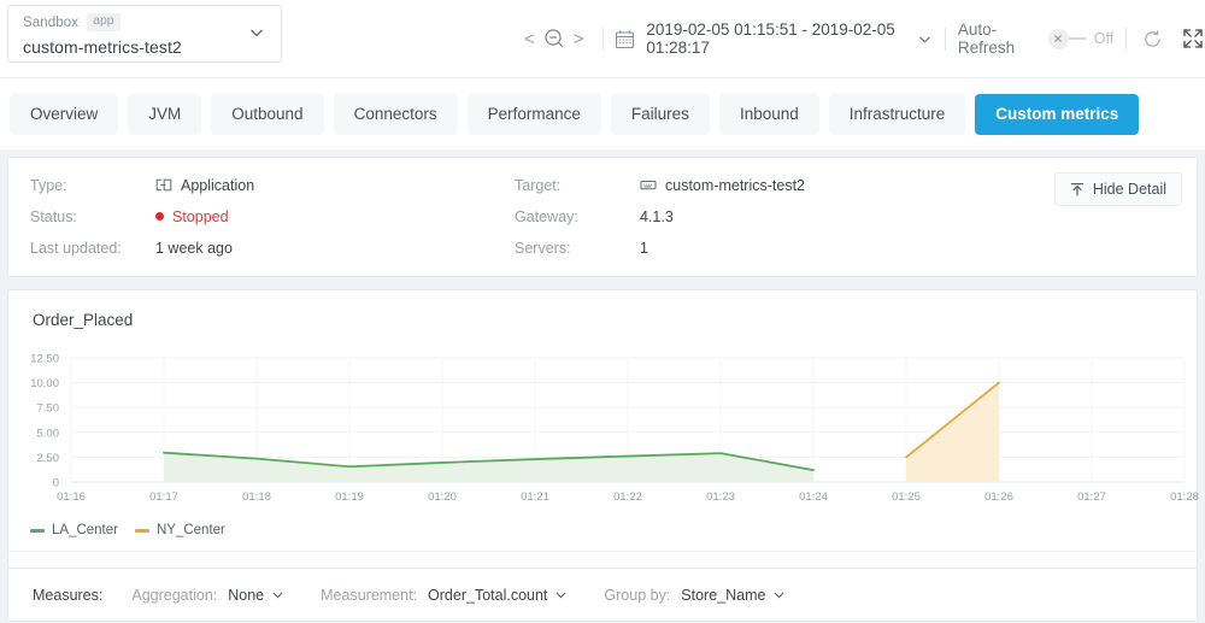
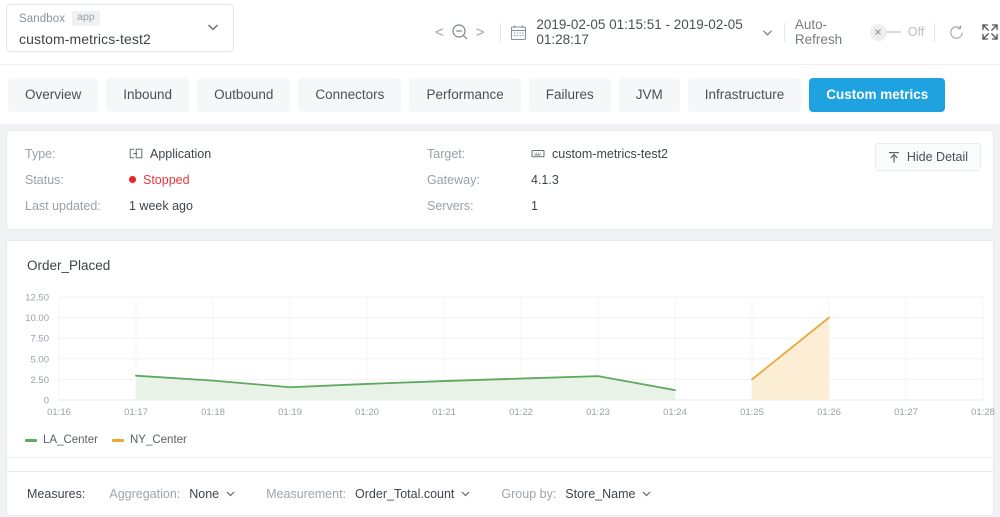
  Sandbox
  app
  custom-metrics-test2
  <
  >
  2019-02-05 01:15:51 - 2019-02-05 01:28:17
  Auto-Refresh
  Off
  Overview
- JVM
+ Inbound
  Outbound
  Connectors
  Performance
  Failures
- Inbound
+ JVM
  Infrastructure
  Custom metrics
  Type:
  Application
  Status:
  Stopped
  Last updated:
  1 week ago
  Target:
  custom-metrics-test2
  Gateway:
  4.1.3
  Servers:
  1
  Hide Detail
  Order_Placed
  0
  2.50
  5.00
  7.50
  10.00
  12.50
  01:16
  01:17
  01:18
  01:19
  01:20
  01:21
  01:22
  01:23
  01:24
  01:25
  01:26
  01:27
  01:28
  LA_Center
  NY_Center
  Measures:
  Aggregation:
  None
  Measurement:
  Order_Total.count
  Group by:
  Store_Name
